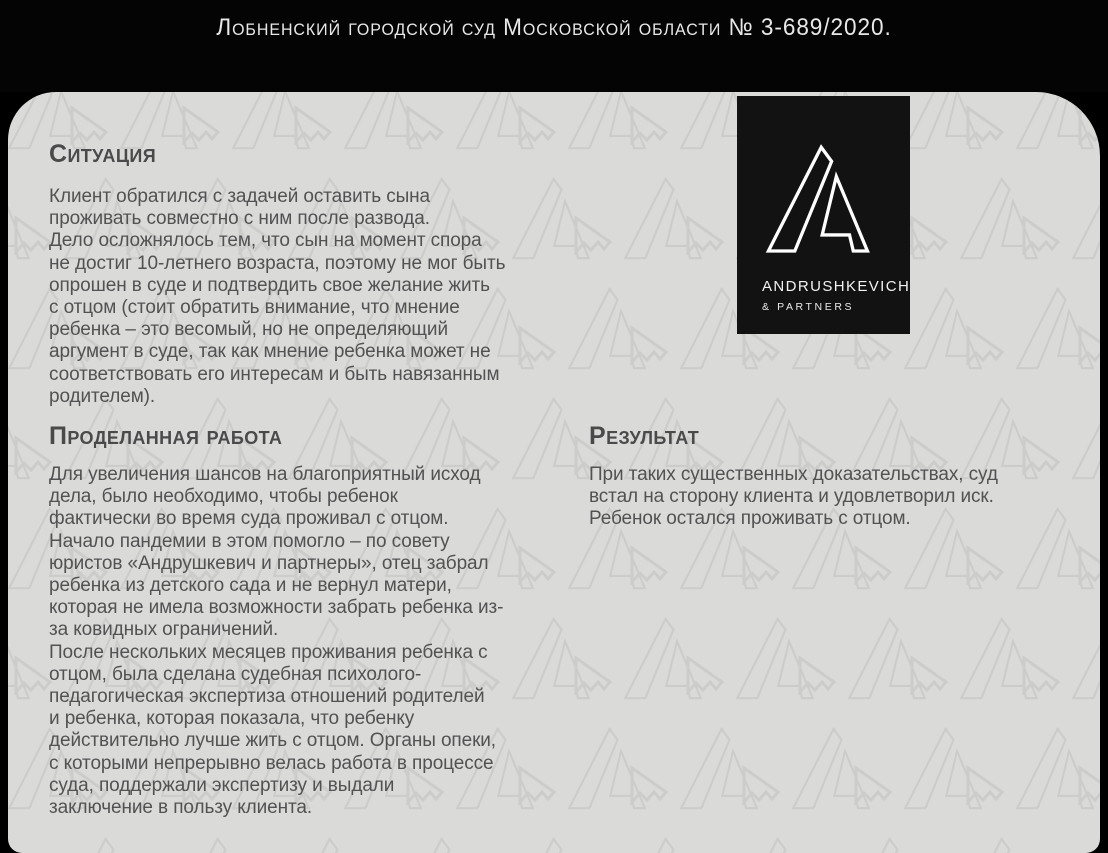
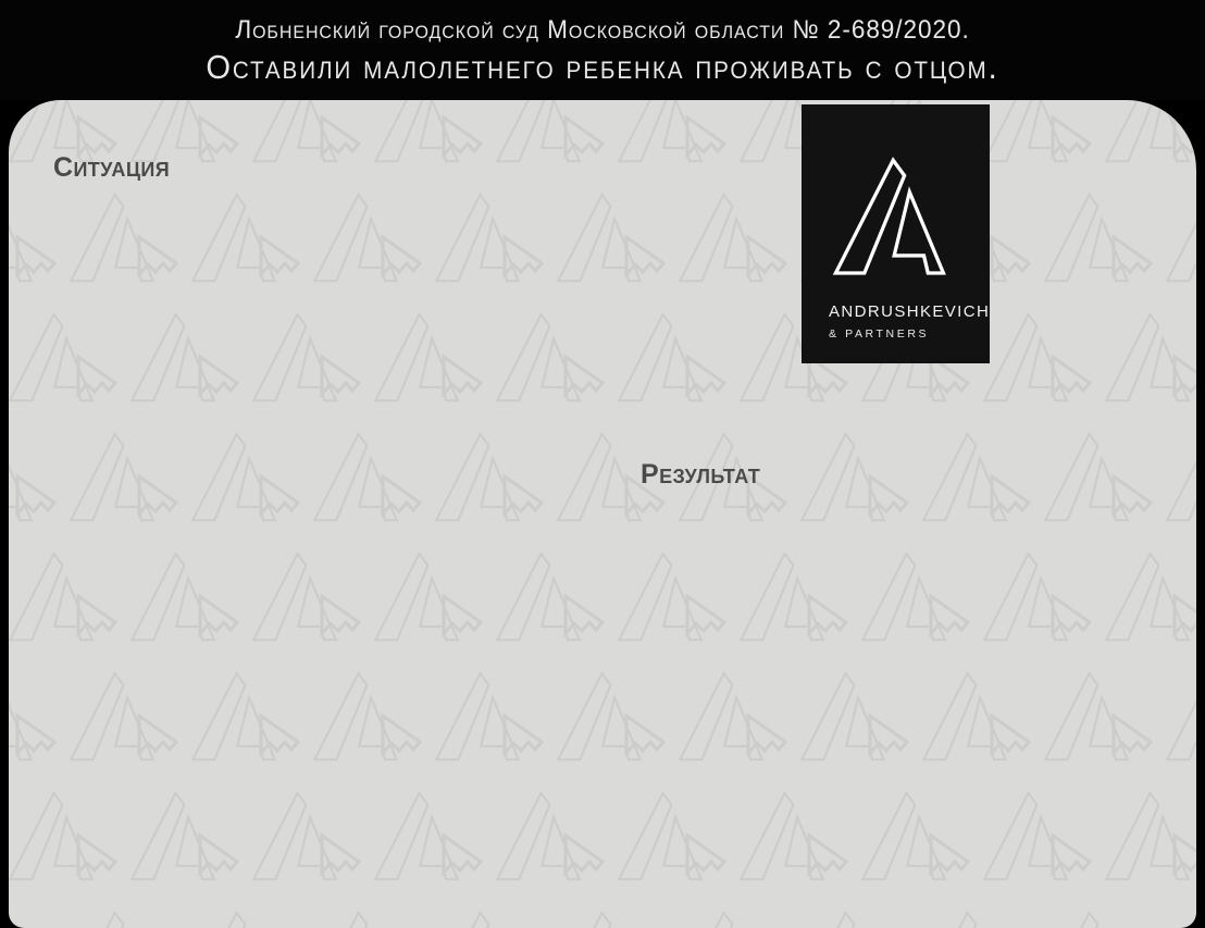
- Лобненский городской суд Московской области № 3-689/2020.
+ Лобненский городской суд Московской области № 2-689/2020.
+ Оставили малолетнего ребенка проживать с отцом.
  Ситуация
- Клиент обратился с задачей оставить сына
- проживать совместно с ним после развода.
- Дело осложнялось тем, что сын на момент спора
- не достиг 10-летнего возраста, поэтому не мог быть
- опрошен в суде и подтвердить свое желание жить
- с отцом (стоит обратить внимание, что мнение
- ребенка – это весомый, но не определяющий
- аргумент в суде, так как мнение ребенка может не
- соответствовать его интересам и быть навязанным
- родителем).
- Проделанная работа
- Для увеличения шансов на благоприятный исход
- дела, было необходимо, чтобы ребенок
- фактически во время суда проживал с отцом.
- Начало пандемии в этом помогло – по совету
- юристов «Андрушкевич и партнеры», отец забрал
- ребенка из детского сада и не вернул матери,
- которая не имела возможности забрать ребенка из-
- за ковидных ограничений.
- После нескольких месяцев проживания ребенка с
- отцом, была сделана судебная психолого-
- педагогическая экспертиза отношений родителей
- и ребенка, которая показала, что ребенку
- действительно лучше жить с отцом. Органы опеки,
- с которыми непрерывно велась работа в процессе
- суда, поддержали экспертизу и выдали
- заключение в пользу клиента.
  Результат
- При таких существенных доказательствах, суд
- встал на сторону клиента и удовлетворил иск.
- Ребенок остался проживать с отцом.
  ANDRUSHKEVICH
  & PARTNERS
